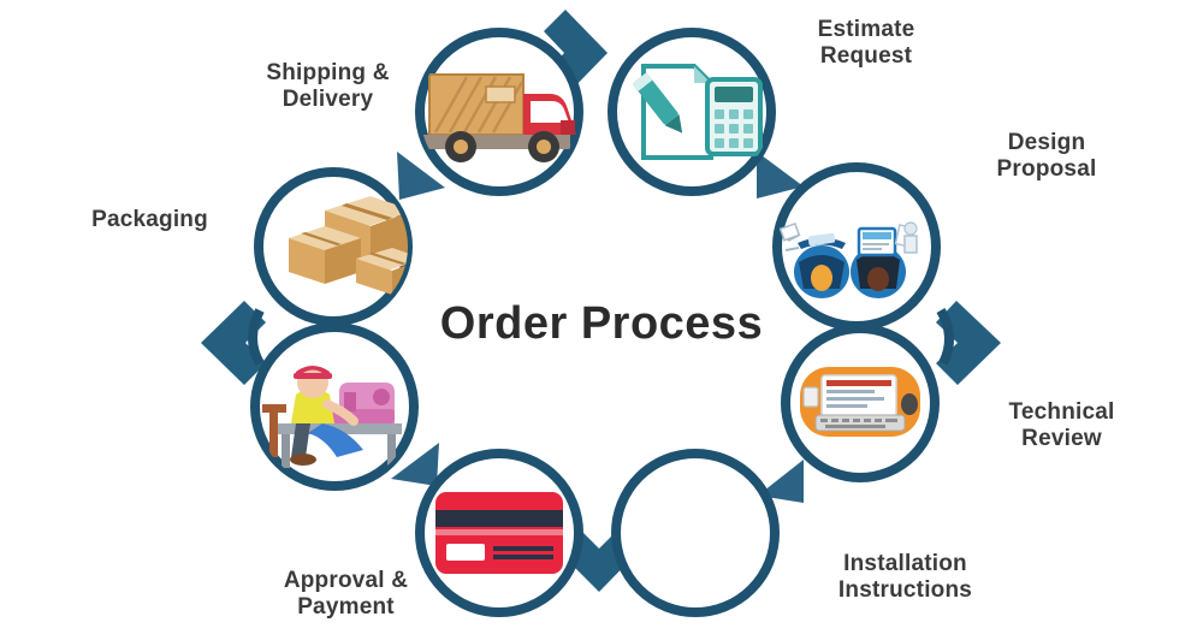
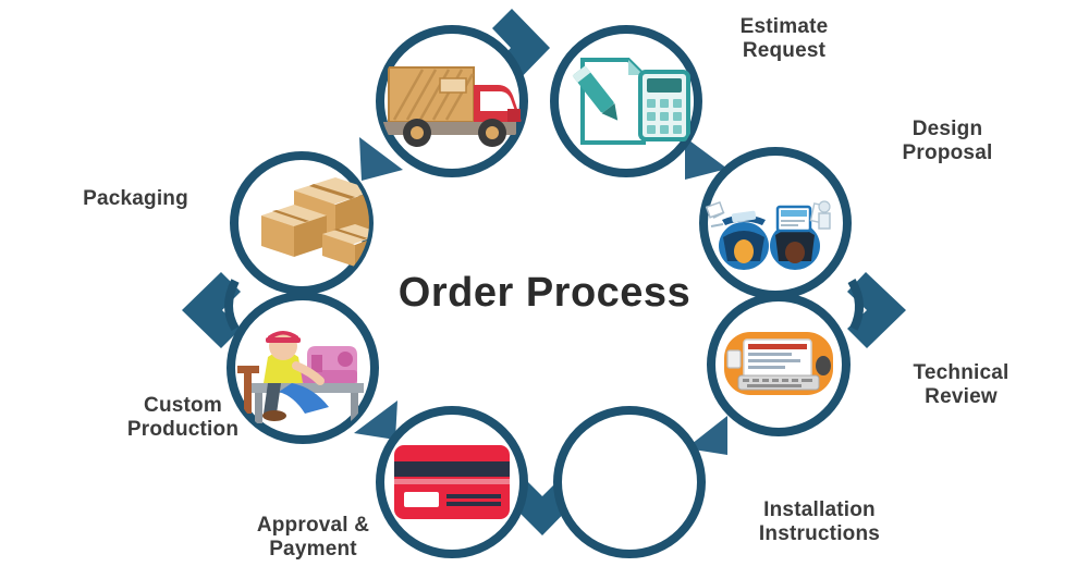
  Order Process
  Estimate
  Request
  Design
  Proposal
  Technical
  Review
  Installation
  Instructions
  Approval &
  Payment
+ Custom
+ Production
  Packaging
- Shipping &
- Delivery
